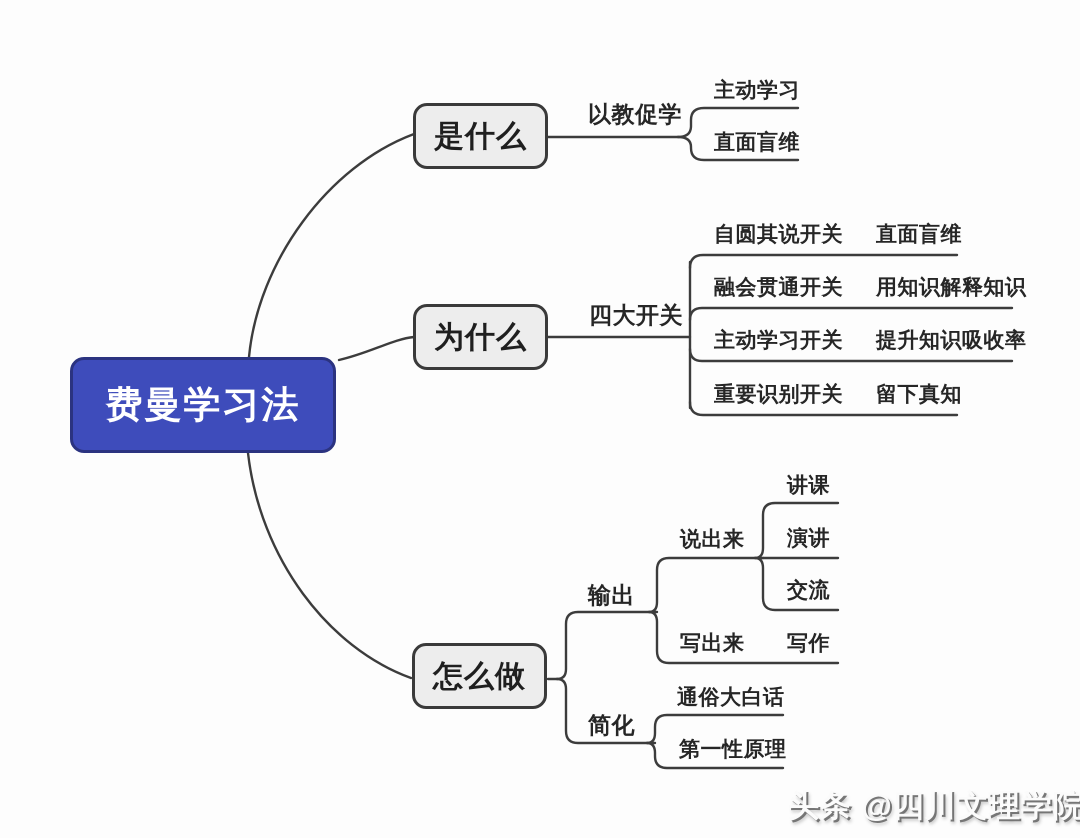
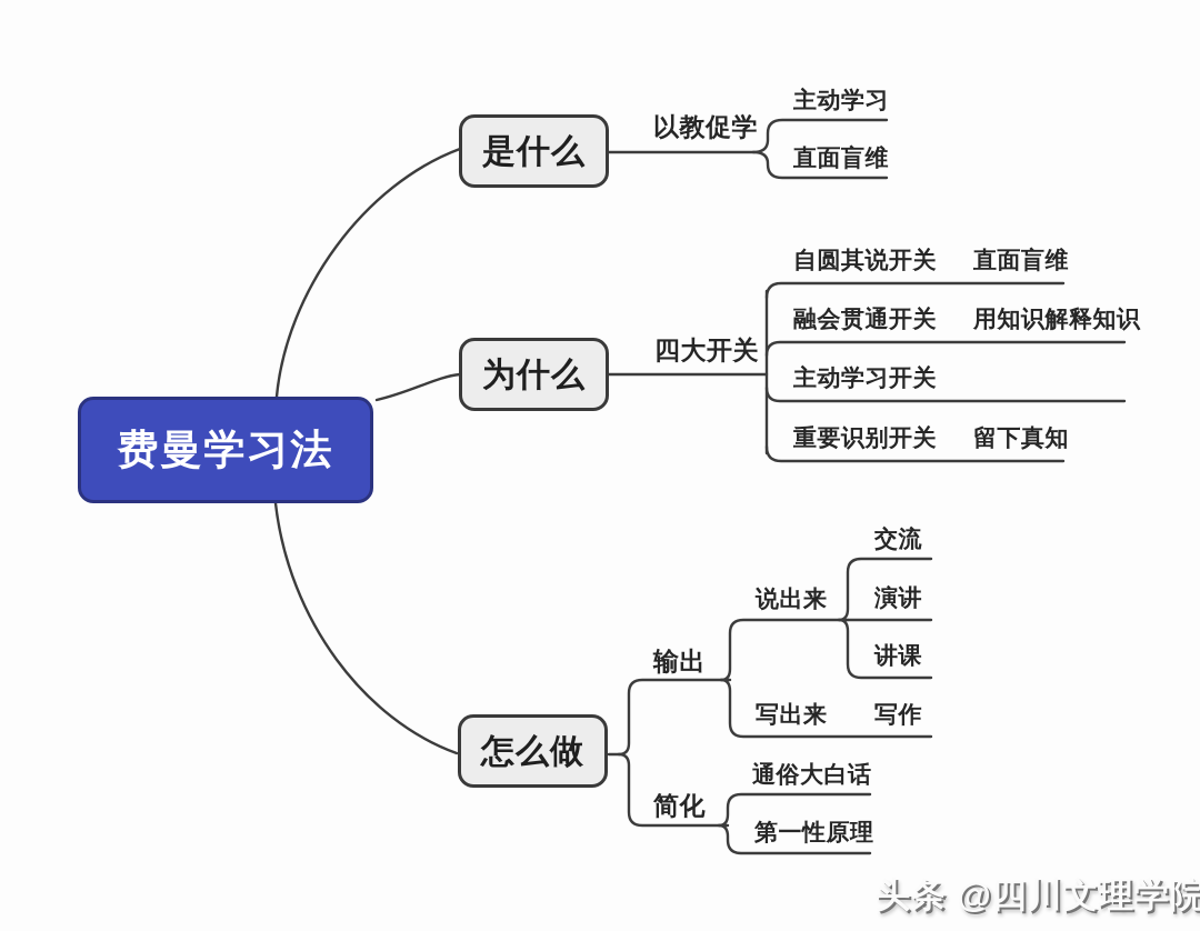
  费曼学习法
  是什么
  为什么
  怎么做
  以教促学
  主动学习
  直面盲维
  四大开关
  自圆其说开关
  直面盲维
  融会贯通开关
  用知识解释知识
  主动学习开关
- 提升知识吸收率
  重要识别开关
  留下真知
  输出
  说出来
- 讲课
+ 交流
  演讲
- 交流
+ 讲课
  写出来
  写作
  简化
  通俗大白话
  第一性原理
  头条 @四川文理学院
